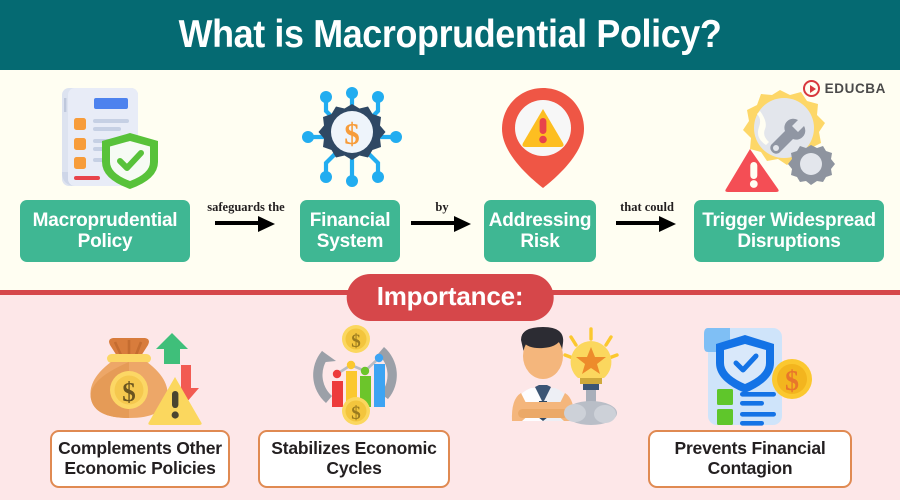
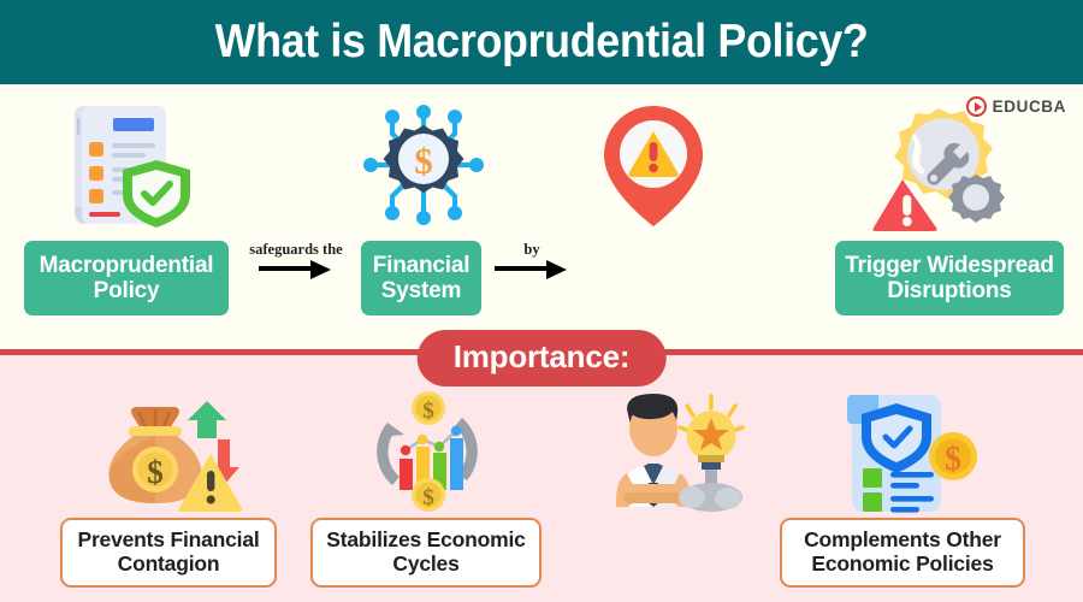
  What is Macroprudential Policy?
  EDUCBA
  $
  Macroprudential Policy
  safeguards the
  Financial System
  by
- Addressing Risk
- that could
  Trigger Widespread Disruptions
  Importance:
  $
  $
  $
  $
- Complements Other Economic Policies
+ Prevents Financial Contagion
  Stabilizes Economic Cycles
- Prevents Financial Contagion
+ Complements Other Economic Policies
